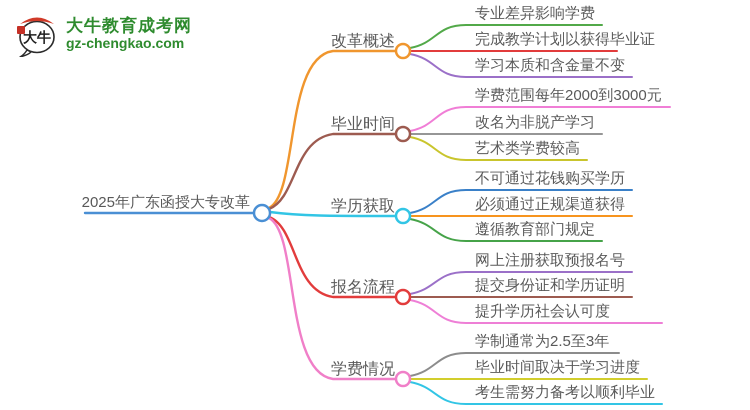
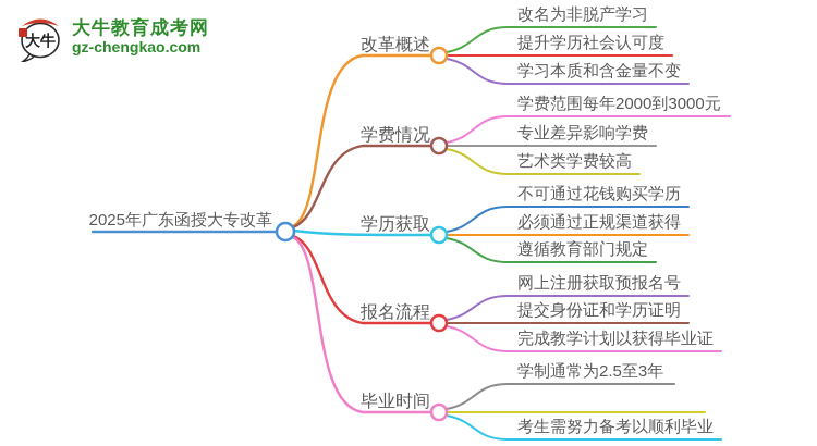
  大牛
  大牛教育成考网
  gz-chengkao.com
  2025年广东函授大专改革
  改革概述
- 毕业时间
+ 学费情况
  学历获取
  报名流程
- 学费情况
+ 毕业时间
- 专业差异影响学费
+ 改名为非脱产学习
- 完成教学计划以获得毕业证
+ 提升学历社会认可度
  学习本质和含金量不变
  学费范围每年2000到3000元
- 改名为非脱产学习
+ 专业差异影响学费
  艺术类学费较高
  不可通过花钱购买学历
  必须通过正规渠道获得
  遵循教育部门规定
  网上注册获取预报名号
  提交身份证和学历证明
- 提升学历社会认可度
+ 完成教学计划以获得毕业证
  学制通常为2.5至3年
- 毕业时间取决于学习进度
  考生需努力备考以顺利毕业
